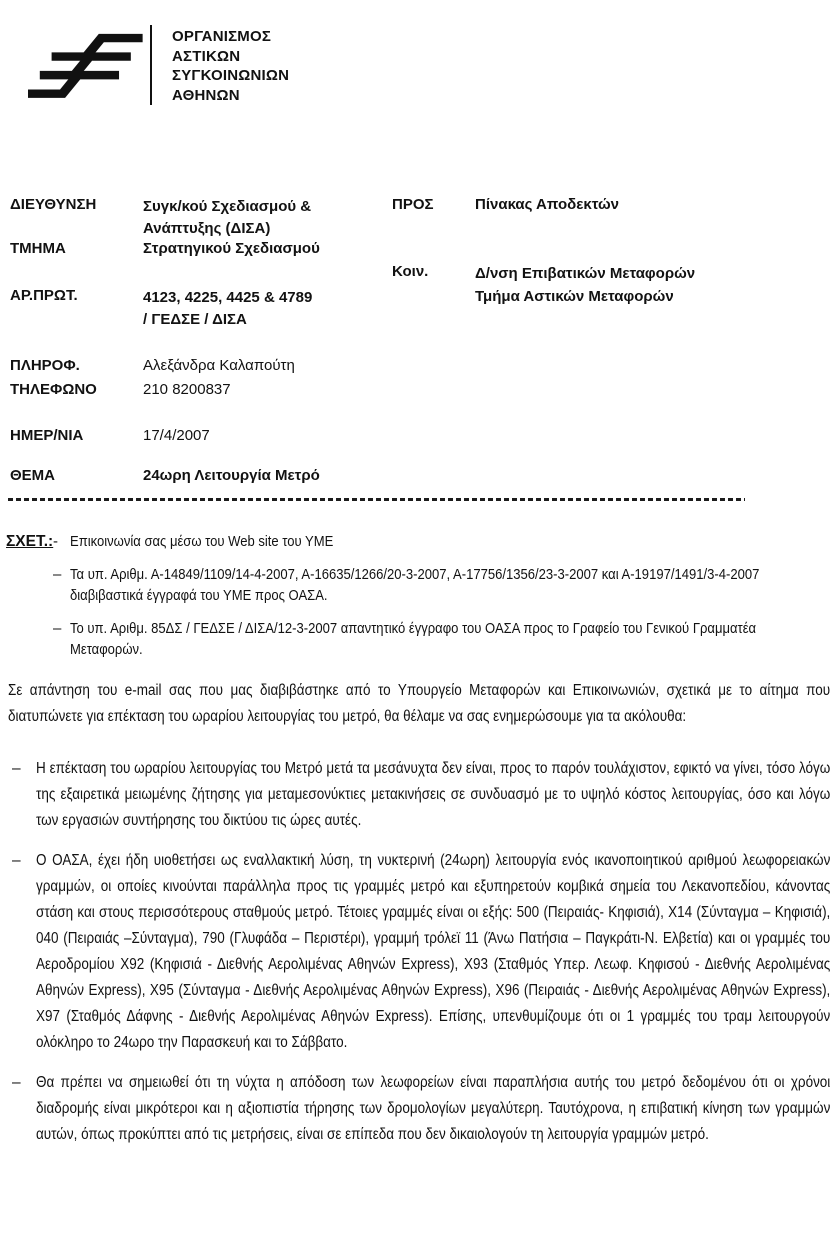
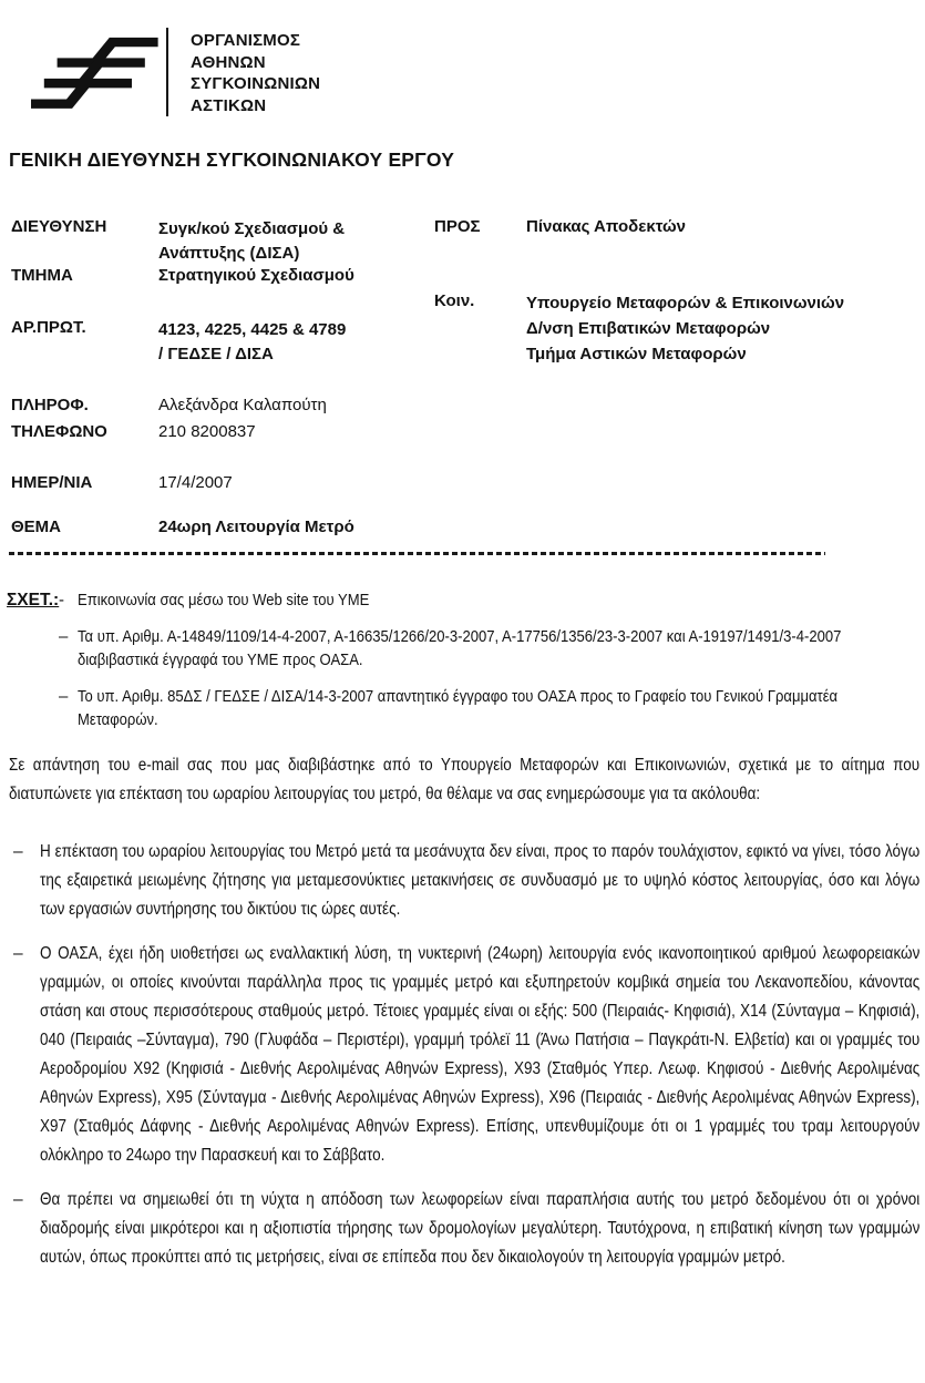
  ΟΡΓΑΝΙΣΜΟΣ
- ΑΣΤΙΚΩΝ
+ ΑΘΗΝΩΝ
  ΣΥΓΚΟΙΝΩΝΙΩΝ
- ΑΘΗΝΩΝ
+ ΑΣΤΙΚΩΝ
+ ΓΕΝΙΚΗ ΔΙΕΥΘΥΝΣΗ ΣΥΓΚΟΙΝΩΝΙΑΚΟΥ ΕΡΓΟΥ
  ΔΙΕΥΘΥΝΣΗ
  Συγκ/κού Σχεδιασμού &
  Ανάπτυξης (ΔΙΣΑ)
  ΤΜΗΜΑ
  Στρατηγικού Σχεδιασμού
  ΑΡ.ΠΡΩΤ.
  4123, 4225, 4425 & 4789
  / ΓΕΔΣΕ / ΔΙΣΑ
  ΠΡΟΣ
  Πίνακας Αποδεκτών
  Κοιν.
+ Υπουργείο Μεταφορών & Επικοινωνιών
  Δ/νση Επιβατικών Μεταφορών
  Τμήμα Αστικών Μεταφορών
  ΠΛΗΡΟΦ.
  Αλεξάνδρα Καλαπούτη
  ΤΗΛΕΦΩΝΟ
  210 8200837
  ΗΜΕΡ/ΝΙΑ
  17/4/2007
  ΘΕΜΑ
  24ωρη Λειτουργία Μετρό
  ΣΧΕΤ.:
  -
  Επικοινωνία σας μέσω του Web site του ΥΜΕ
  –
  Τα υπ. Αριθμ. Α-14849/1109/14-4-2007, Α-16635/1266/20-3-2007, Α-17756/1356/23-3-2007 και Α-19197/1491/3-4-2007 διαβιβαστικά έγγραφά του ΥΜΕ προς ΟΑΣΑ.
  –
- Το υπ. Αριθμ. 85ΔΣ / ΓΕΔΣΕ / ΔΙΣΑ/12-3-2007 απαντητικό έγγραφο του ΟΑΣΑ προς το Γραφείο του Γενικού Γραμματέα Μεταφορών.
+ Το υπ. Αριθμ. 85ΔΣ / ΓΕΔΣΕ / ΔΙΣΑ/14-3-2007 απαντητικό έγγραφο του ΟΑΣΑ προς το Γραφείο του Γενικού Γραμματέα Μεταφορών.
  Σε απάντηση του e-mail σας που μας διαβιβάστηκε από το Υπουργείο Μεταφορών και Επικοινωνιών, σχετικά με το αίτημα που διατυπώνετε για επέκταση του ωραρίου λειτουργίας του μετρό, θα θέλαμε να σας ενημερώσουμε για τα ακόλουθα:
  –
  Η επέκταση του ωραρίου λειτουργίας του Μετρό μετά τα μεσάνυχτα δεν είναι, προς το παρόν τουλάχιστον, εφικτό να γίνει, τόσο λόγω της εξαιρετικά μειωμένης ζήτησης για μεταμεσονύκτιες μετακινήσεις σε συνδυασμό με το υψηλό κόστος λειτουργίας, όσο και λόγω των εργασιών συντήρησης του δικτύου τις ώρες αυτές.
  –
  Ο ΟΑΣΑ, έχει ήδη υιοθετήσει ως εναλλακτική λύση, τη νυκτερινή (24ωρη) λειτουργία ενός ικανοποιητικού αριθμού λεωφορειακών γραμμών, οι οποίες κινούνται παράλληλα προς τις γραμμές μετρό και εξυπηρετούν κομβικά σημεία του Λεκανοπεδίου, κάνοντας στάση και στους περισσότερους σταθμούς μετρό. Τέτοιες γραμμές είναι οι εξής: 500 (Πειραιάς- Κηφισιά), Χ14 (Σύνταγμα – Κηφισιά), 040 (Πειραιάς –Σύνταγμα), 790 (Γλυφάδα – Περιστέρι), γραμμή τρόλεϊ 11 (Άνω Πατήσια – Παγκράτι-Ν. Ελβετία) και οι γραμμές του Αεροδρομίου Χ92 (Κηφισιά - Διεθνής Αερολιμένας Αθηνών Express), Χ93 (Σταθμός Υπερ. Λεωφ. Κηφισού - Διεθνής Αερολιμένας Αθηνών Express), Χ95 (Σύνταγμα - Διεθνής Αερολιμένας Αθηνών Express), Χ96 (Πειραιάς - Διεθνής Αερολιμένας Αθηνών Express), Χ97 (Σταθμός Δάφνης - Διεθνής Αερολιμένας Αθηνών Express). Επίσης, υπενθυμίζουμε ότι οι 1 γραμμές του τραμ λειτουργούν ολόκληρο το 24ωρο την Παρασκευή και το Σάββατο.
  –
  Θα πρέπει να σημειωθεί ότι τη νύχτα η απόδοση των λεωφορείων είναι παραπλήσια αυτής του μετρό δεδομένου ότι οι χρόνοι διαδρομής είναι μικρότεροι και η αξιοπιστία τήρησης των δρομολογίων μεγαλύτερη. Ταυτόχρονα, η επιβατική κίνηση των γραμμών αυτών, όπως προκύπτει από τις μετρήσεις, είναι σε επίπεδα που δεν δικαιολογούν τη λειτουργία γραμμών μετρό.
